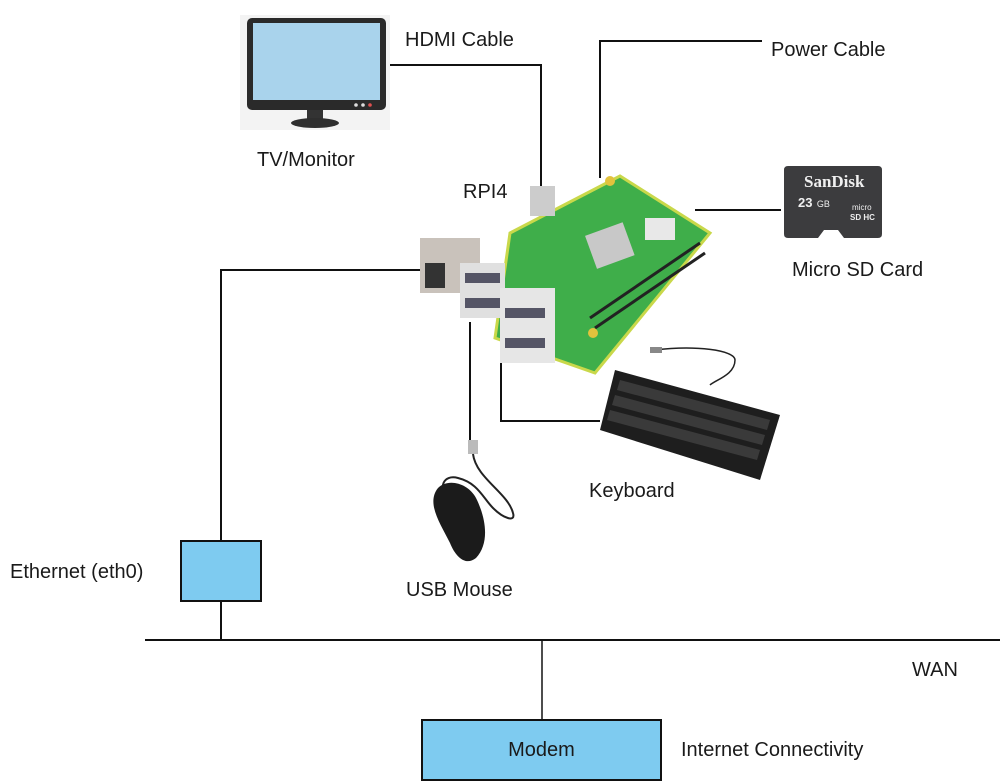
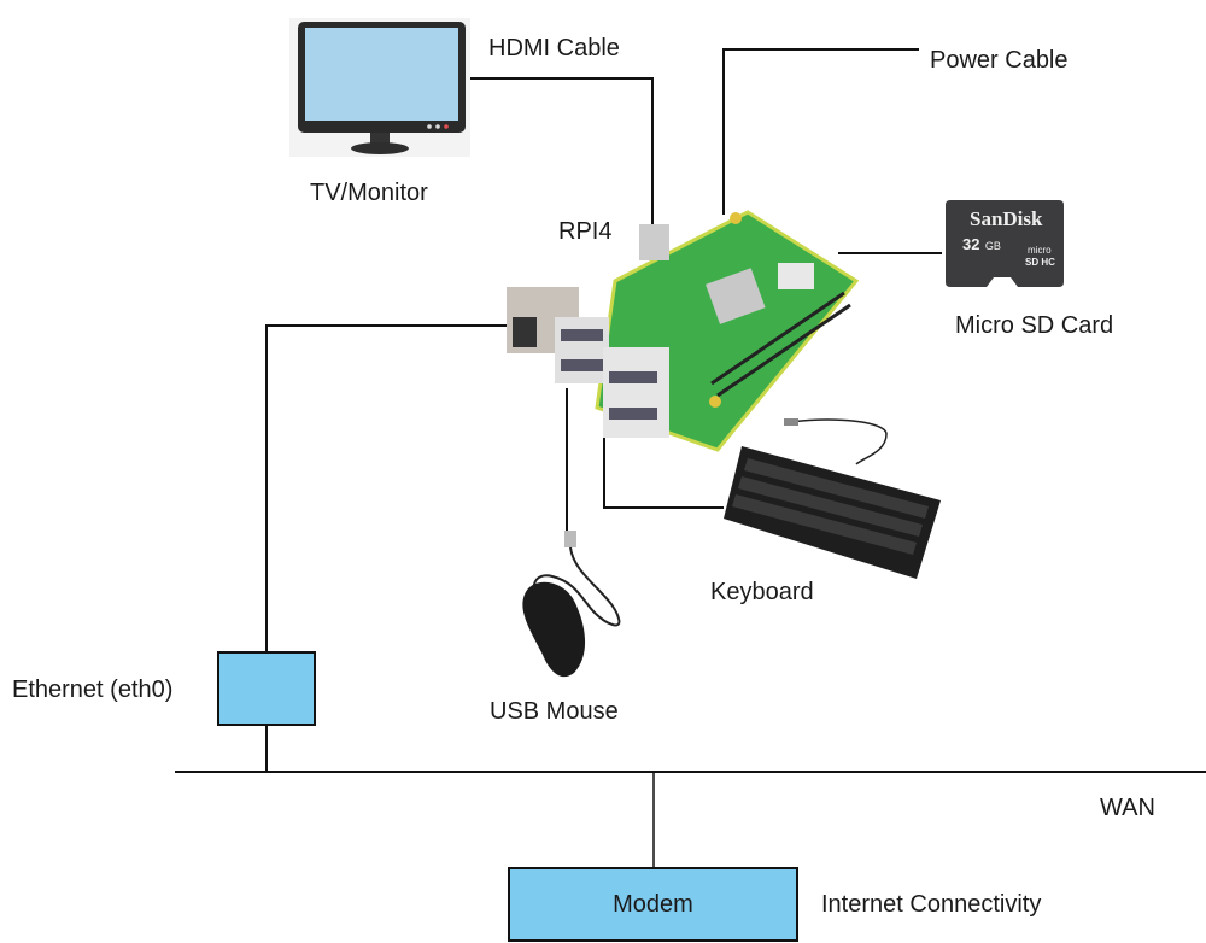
  SanDisk
- 23 GB
+ 32 GB
  micro
  SD HC
  HDMI Cable
  Power Cable
  TV/Monitor
  RPI4
  Micro SD Card
  Keyboard
  USB Mouse
  Ethernet (eth0)
  WAN
  Internet Connectivity
  Modem
